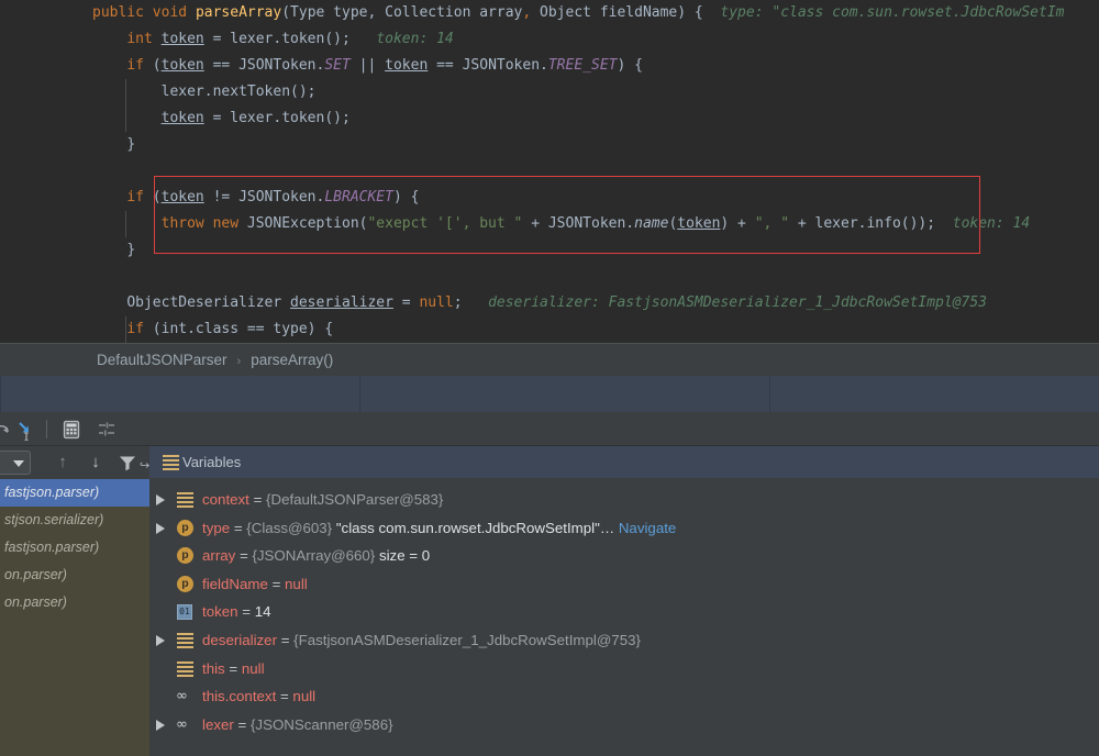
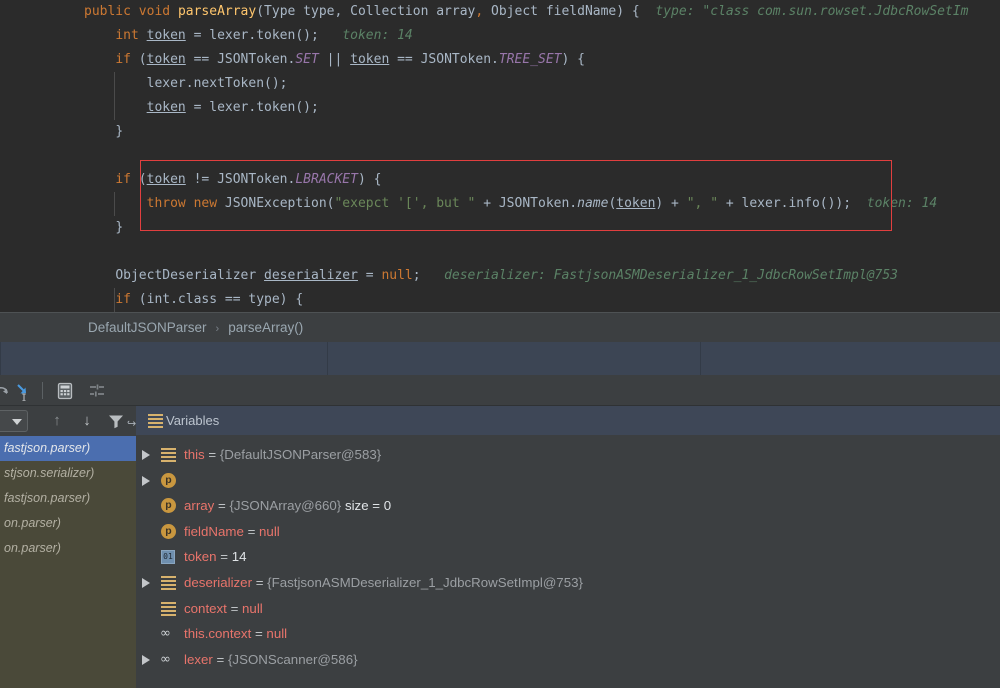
  public void parseArray(Type type, Collection array, Object fieldName) { type: "class com.sun.rowset.JdbcRowSetIm
  int token = lexer.token(); token: 14
  if (token == JSONToken.SET || token == JSONToken.TREE_SET) {
  lexer.nextToken();
  token = lexer.token();
  }
  if (token != JSONToken.LBRACKET) {
  throw new JSONException("exepct '[', but " + JSONToken.name(token) + ", " + lexer.info()); token: 14
  }
  ObjectDeserializer deserializer = null; deserializer: FastjsonASMDeserializer_1_JdbcRowSetImpl@753
  if (int.class == type) {
  DefaultJSONParser › parseArray()
  ↑
  ↓
  fastjson.parser)
  stjson.serializer)
  fastjson.parser)
  on.parser)
  on.parser)
  ↪
  Variables
- context = {DefaultJSONParser@583}
+ this = {DefaultJSONParser@583}
  p
- type = {Class@603} "class com.sun.rowset.JdbcRowSetImpl"… Navigate
  p
  array = {JSONArray@660} size = 0
  p
  fieldName = null
  01
  token = 14
  deserializer = {FastjsonASMDeserializer_1_JdbcRowSetImpl@753}
- this = null
+ context = null
  ∞
  this.context = null
  ∞
  lexer = {JSONScanner@586}
